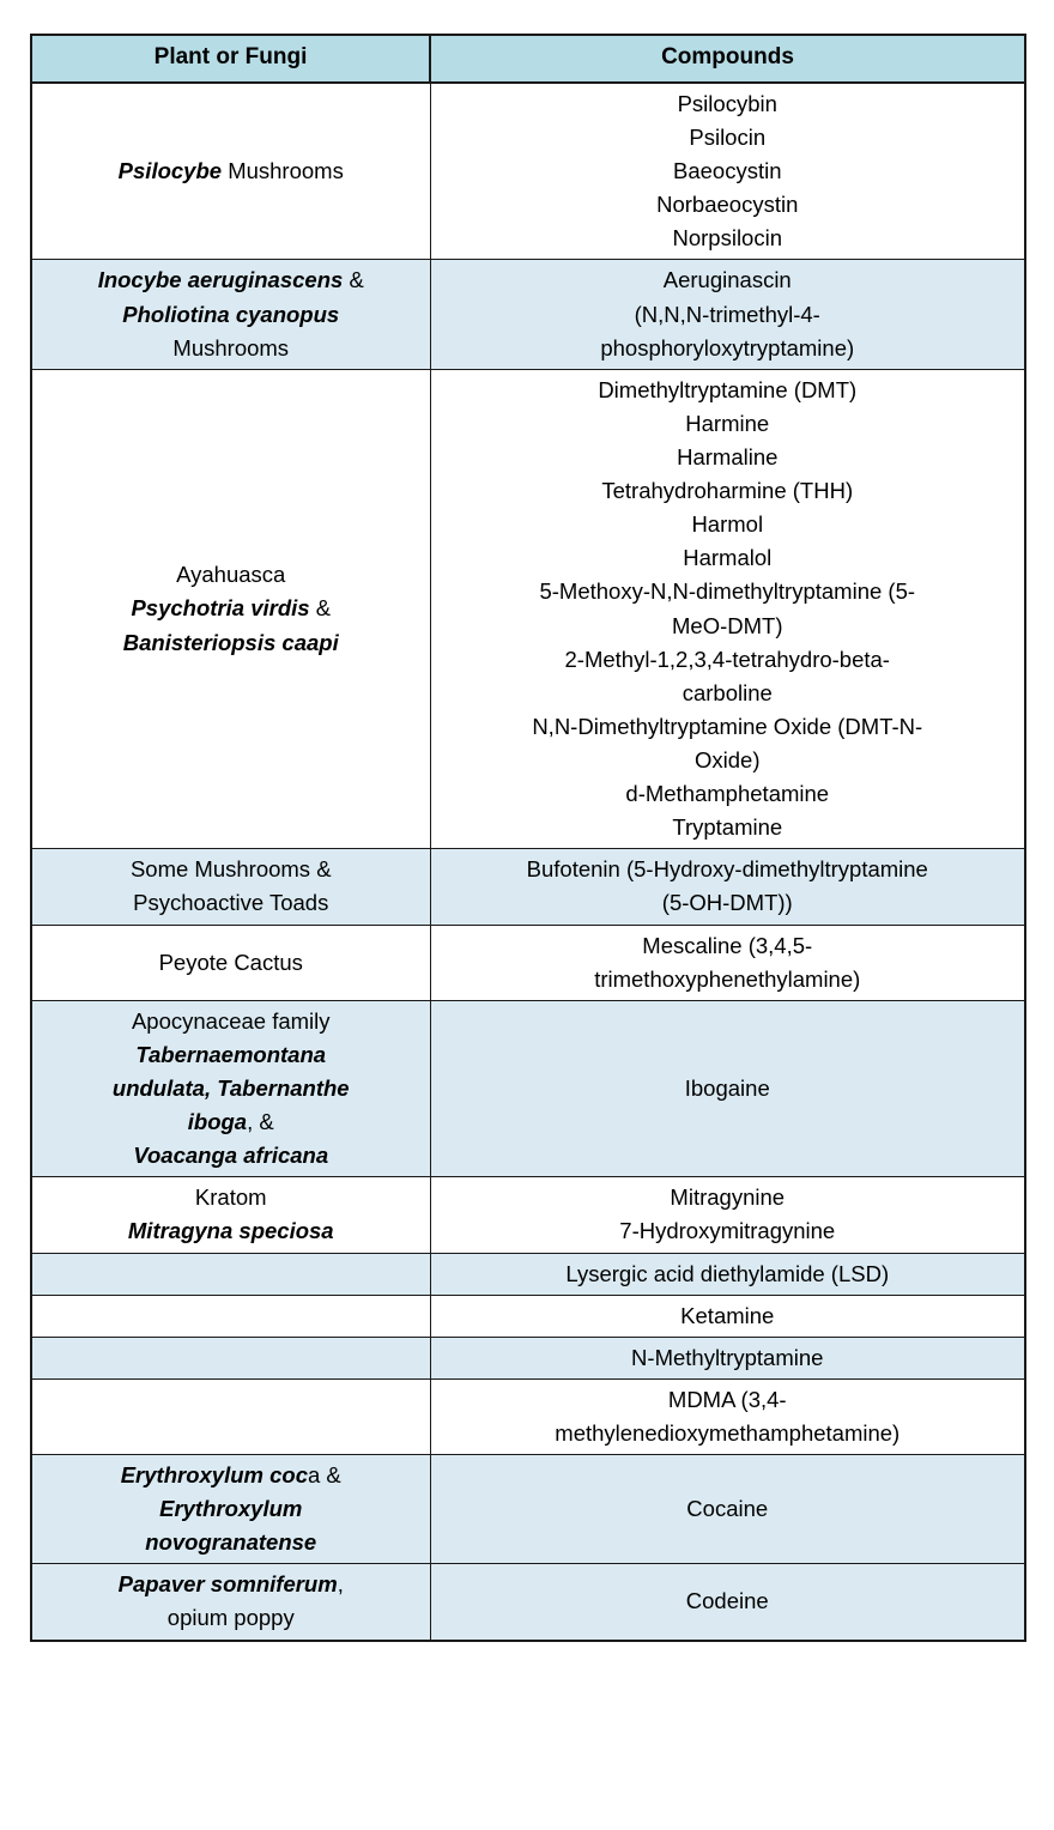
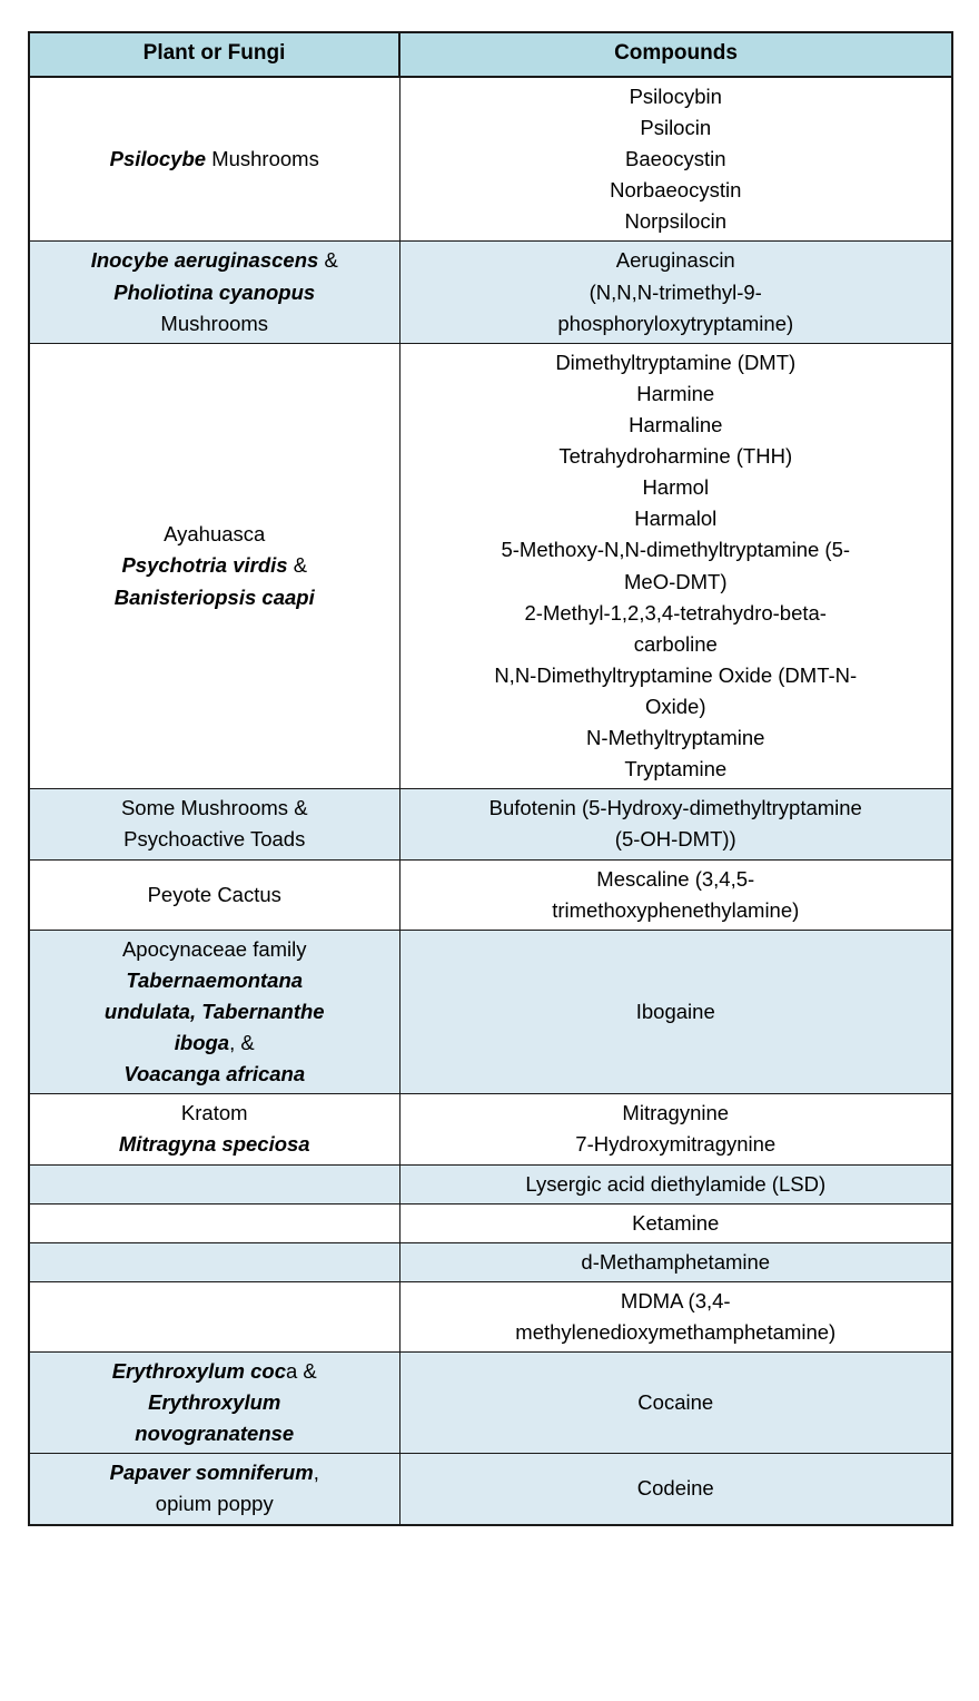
  Plant or Fungi	Compounds
  Psilocybe Mushrooms	PsilocybinPsilocinBaeocystinNorbaeocystinNorpsilocin
- Inocybe aeruginascens &Pholiotina cyanopusMushrooms	Aeruginascin(N,N,N-trimethyl-4-phosphoryloxytryptamine)
+ Inocybe aeruginascens &Pholiotina cyanopusMushrooms	Aeruginascin(N,N,N-trimethyl-9-phosphoryloxytryptamine)
- AyahuascaPsychotria virdis &Banisteriopsis caapi	Dimethyltryptamine (DMT)HarmineHarmalineTetrahydroharmine (THH)HarmolHarmalol5-Methoxy-N,N-dimethyltryptamine (5-MeO-DMT)2-Methyl-1,2,3,4-tetrahydro-beta-carbolineN,N-Dimethyltryptamine Oxide (DMT-N-Oxide)d-MethamphetamineTryptamine
+ AyahuascaPsychotria virdis &Banisteriopsis caapi	Dimethyltryptamine (DMT)HarmineHarmalineTetrahydroharmine (THH)HarmolHarmalol5-Methoxy-N,N-dimethyltryptamine (5-MeO-DMT)2-Methyl-1,2,3,4-tetrahydro-beta-carbolineN,N-Dimethyltryptamine Oxide (DMT-N-Oxide)N-MethyltryptamineTryptamine
  Some Mushrooms &Psychoactive Toads	Bufotenin (5-Hydroxy-dimethyltryptamine(5-OH-DMT))
  Peyote Cactus	Mescaline (3,4,5-trimethoxyphenethylamine)
  Apocynaceae familyTabernaemontanaundulata, Tabernantheiboga, &Voacanga africana	Ibogaine
  KratomMitragyna speciosa	Mitragynine7-Hydroxymitragynine
  	Lysergic acid diethylamide (LSD)
  	Ketamine
- 	N-Methyltryptamine
+ 	d-Methamphetamine
  	MDMA (3,4-methylenedioxymethamphetamine)
  Erythroxylum coca &Erythroxylumnovogranatense	Cocaine
  Papaver somniferum,opium poppy	Codeine
